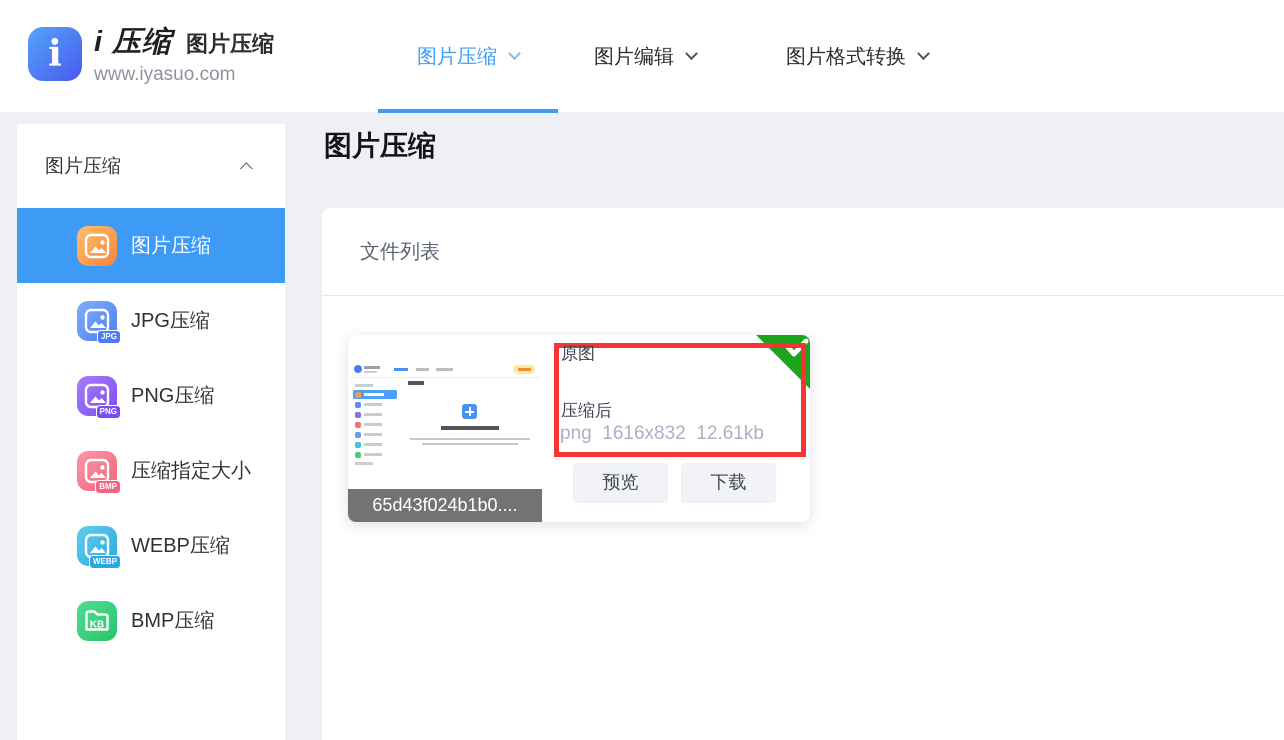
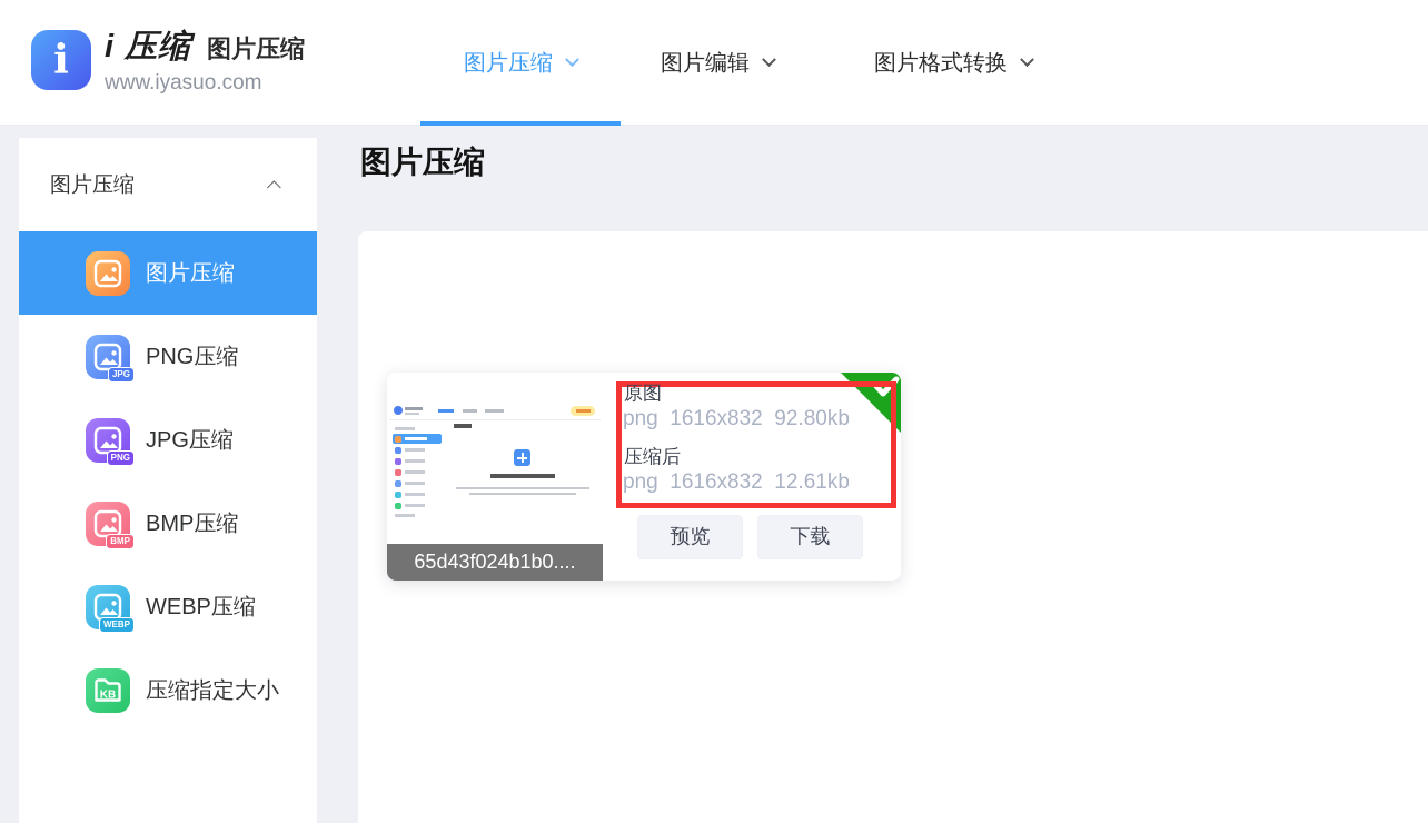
  i
  i 压缩
  图片压缩
  www.iyasuo.com
  图片压缩
  图片编辑
  图片格式转换
  图片压缩
  图片压缩
  JPG
- JPG压缩
+ PNG压缩
  PNG
- PNG压缩
+ JPG压缩
  BMP
- 压缩指定大小
+ BMP压缩
  WEBP
  WEBP压缩
  KB
- BMP压缩
+ 压缩指定大小
  图片压缩
- 文件列表
  65d43f024b1b0....
  原图
+ png 1616x832 92.80kb
  压缩后
  png 1616x832 12.61kb
  预览
  下载
